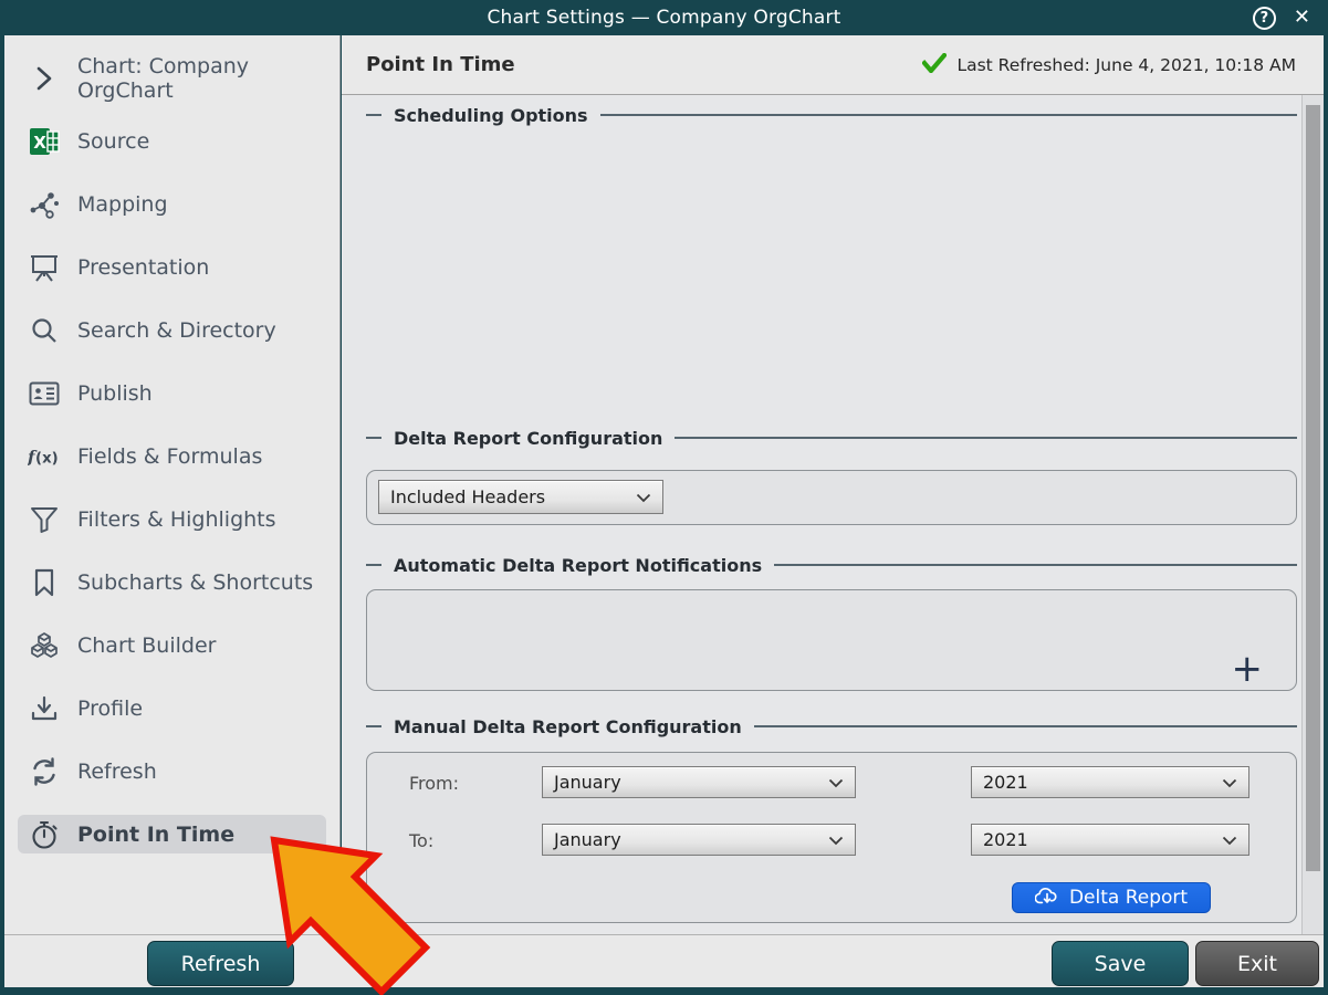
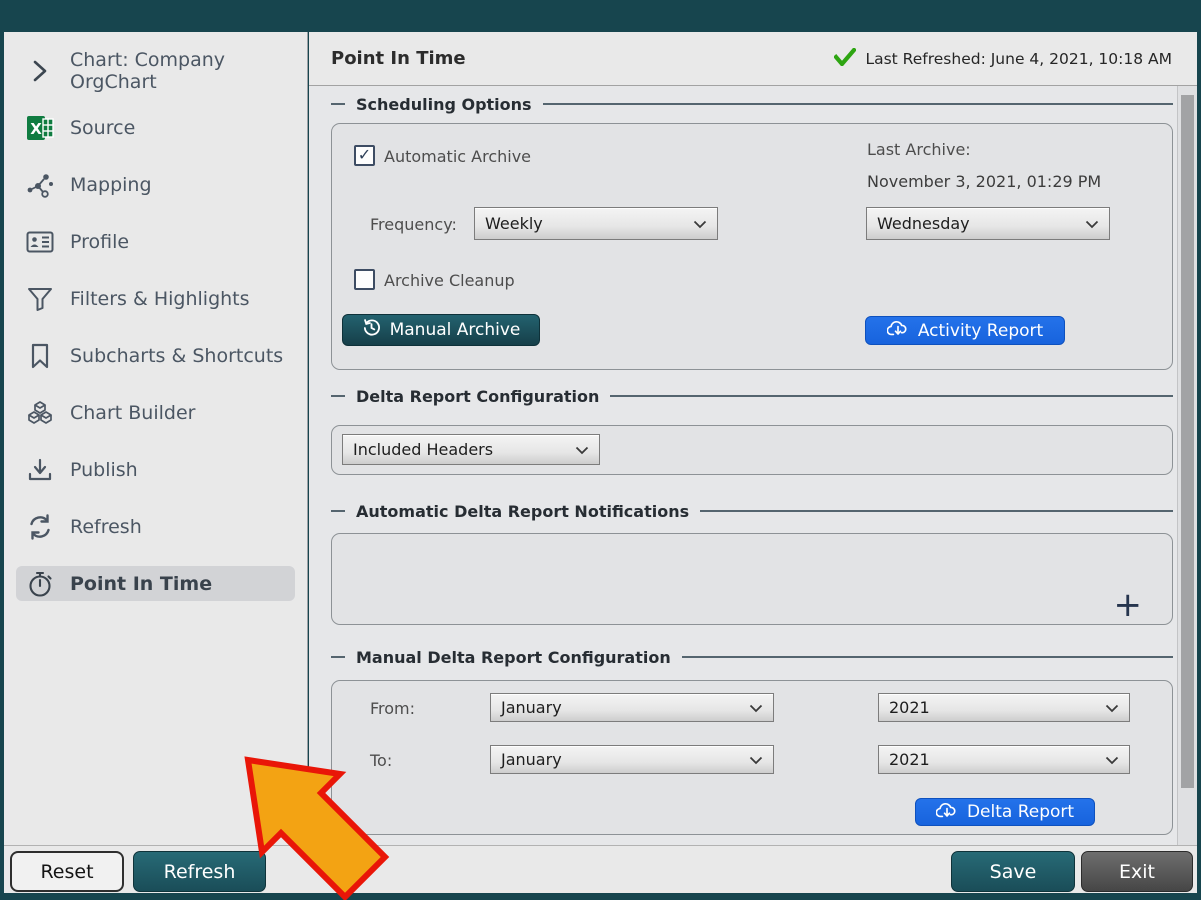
- Chart Settings — Company OrgChart
- ?
- ✕
  Chart: Company OrgChart
  X
  Source
  Mapping
- Presentation
- Search & Directory
- Publish
+ Profile
- f
- (x)
- Fields & Formulas
  Filters & Highlights
  Subcharts & Shortcuts
  Chart Builder
- Profile
+ Publish
  Refresh
  Point In Time
  Point In Time
  Last Refreshed: June 4, 2021, 10:18 AM
  Scheduling Options
+ Automatic Archive
+ Last Archive:
+ November 3, 2021, 01:29 PM
+ Frequency:
+ Weekly
+ Wednesday
+ Archive Cleanup
+ Manual Archive
+ Activity Report
  Delta Report Configuration
  Included Headers
  Automatic Delta Report Notifications
  +
  Manual Delta Report Configuration
  From:
  January
  2021
  To:
  January
  2021
  Delta Report
+ Reset
  Refresh
  Save
  Exit
